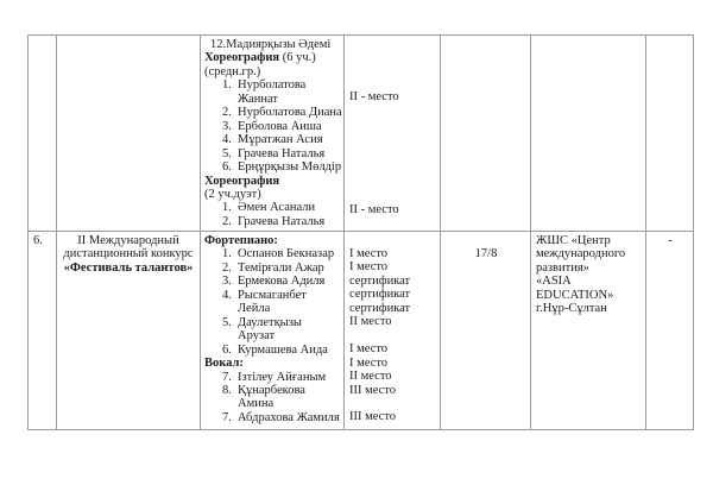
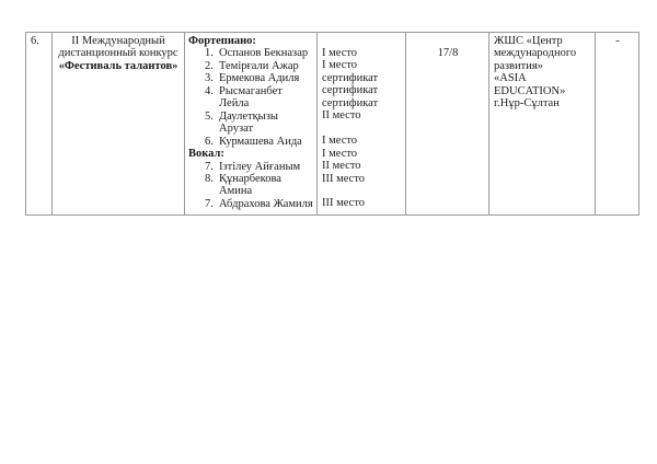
- 		12.Мадиярқызы Әдемі Хореография (6 уч.) (средн.гр.) 1. Нурболатова Жаннат 2. Нурболатова Диана 3. Ерболова Аиша 4. Мұратжан Асия 5. Грачева Наталья 6. Ерңұрқызы Мөлдір Хореография (2 уч.дуэт) 1. Әмен Асанали 2. Грачева Наталья	II - место II - место
  6.	II Международный дистанционный конкурс «Фестиваль талантов»	Фортепиано: 1. Оспанов Бекназар 2. Темірғали Ажар 3. Ермекова Адиля 4. Рысмаганбет Лейла 5. Даулетқызы Арузат 6. Курмашева Аида Вокал: 7. Ізтілеу Айғаным 8. Құнарбекова Амина 7. Абдрахова Жамиля	I место I место сертификат сертификат сертификат II место I место I место II место III место III место	17/8	ЖШС «Центр международного развития» «ASIA EDUCATION» г.Нұр-Сұлтан	-
